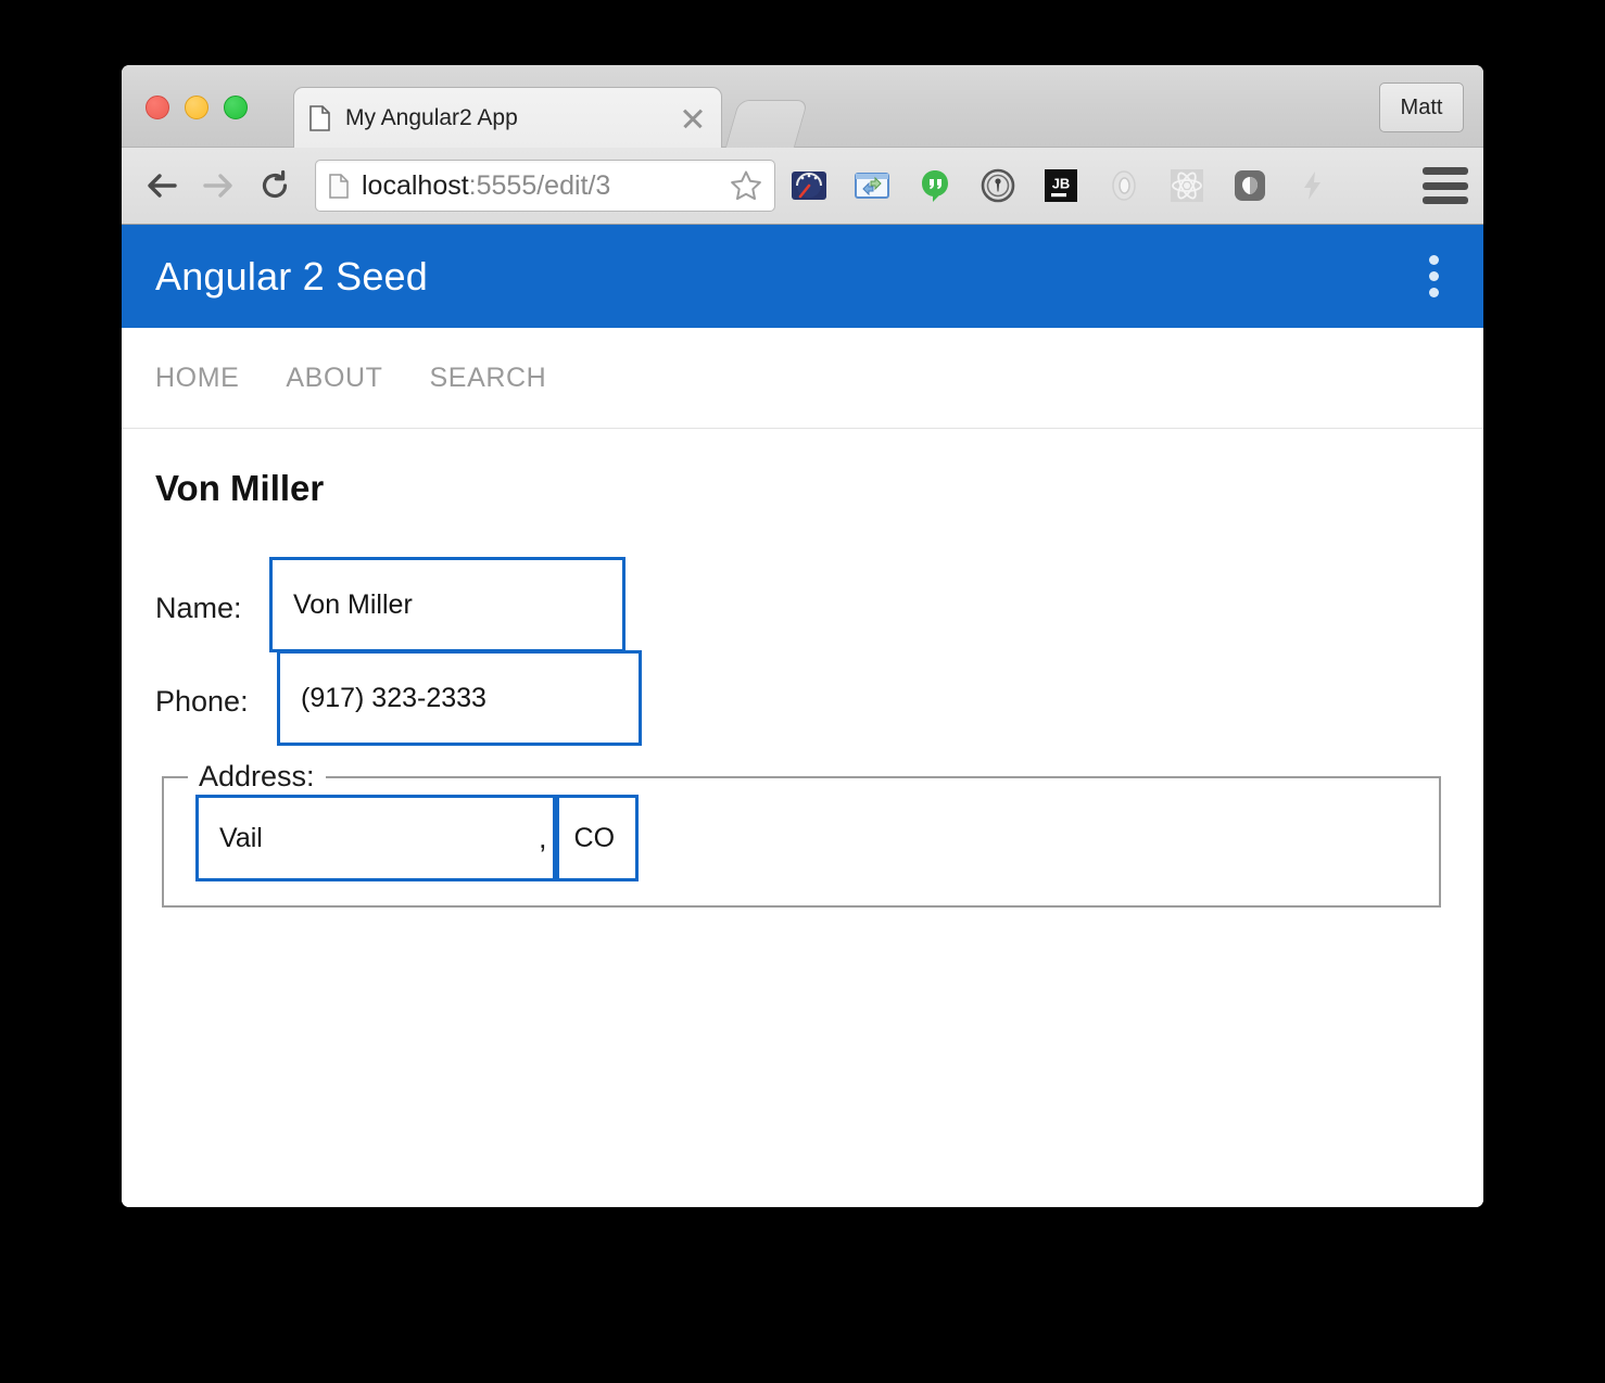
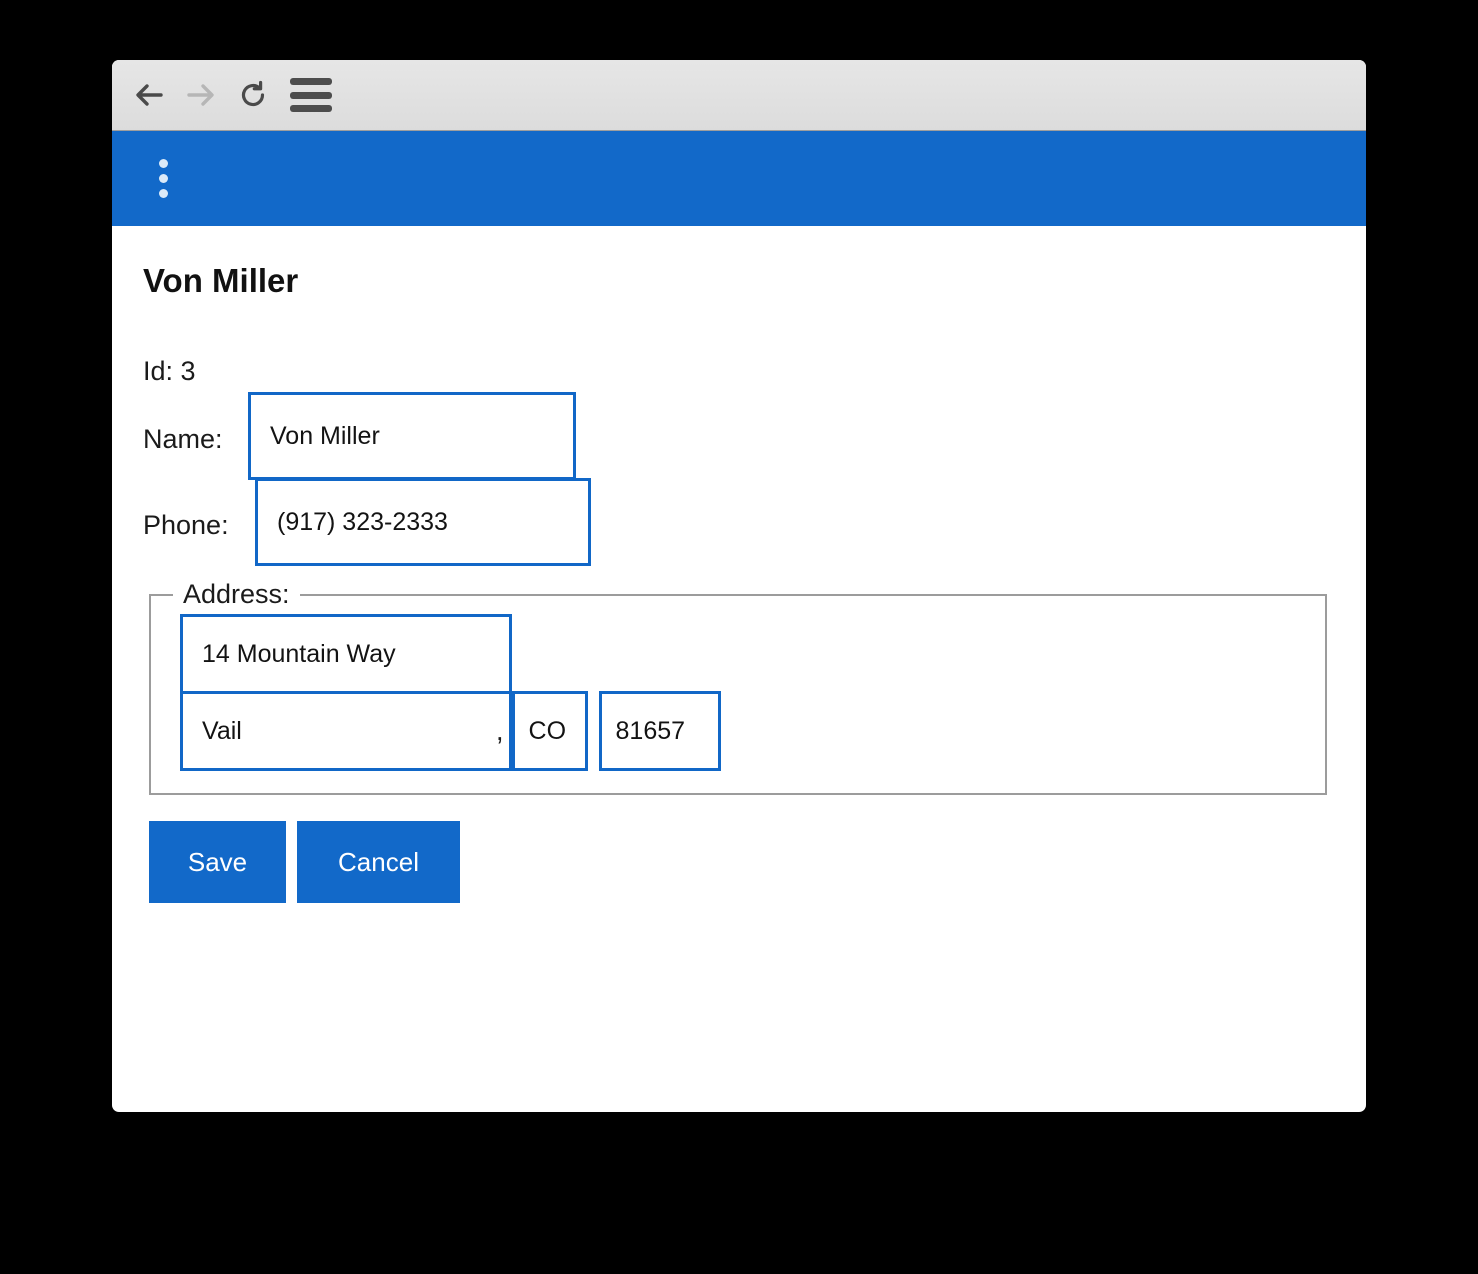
- My Angular2 App
- Matt
- localhost:5555/edit/3
- JB
- Angular 2 Seed
- HOME
- ABOUT
- SEARCH
  Von Miller
+ Id: 3
  Name:
  Von Miller
  Phone:
  (917) 323-2333
  Address:
+ 14 Mountain Way
  Vail
  ,
  CO
+ 81657
+ Save
+ Cancel
